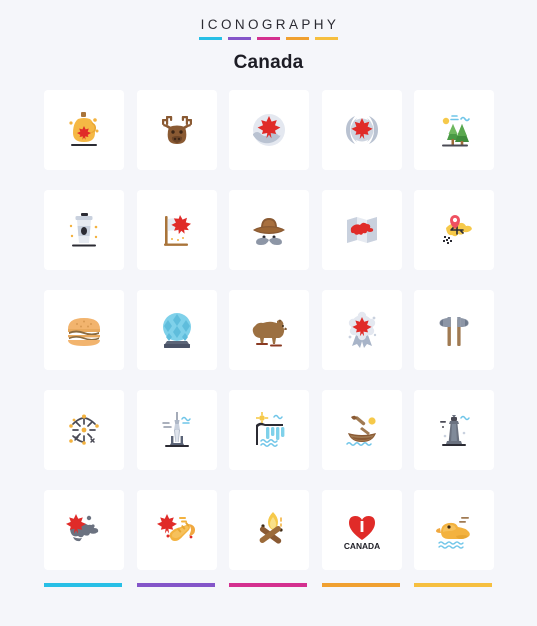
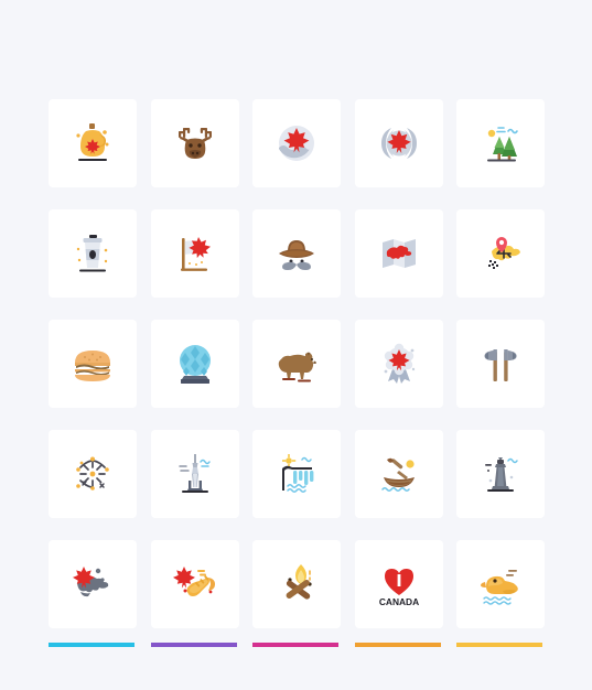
- ICONOGRAPHY
- Canada
  CANADA
